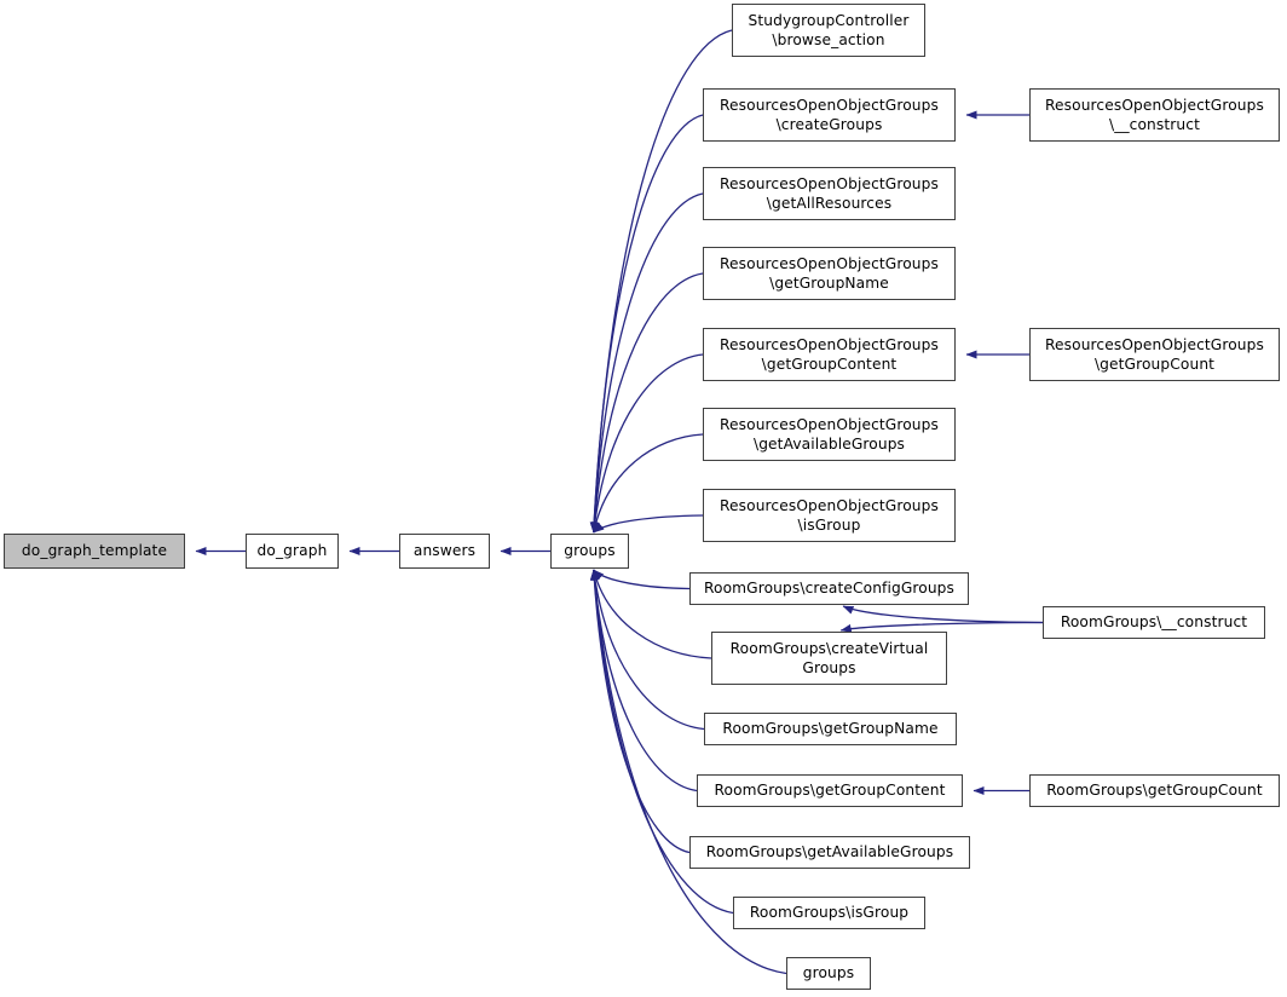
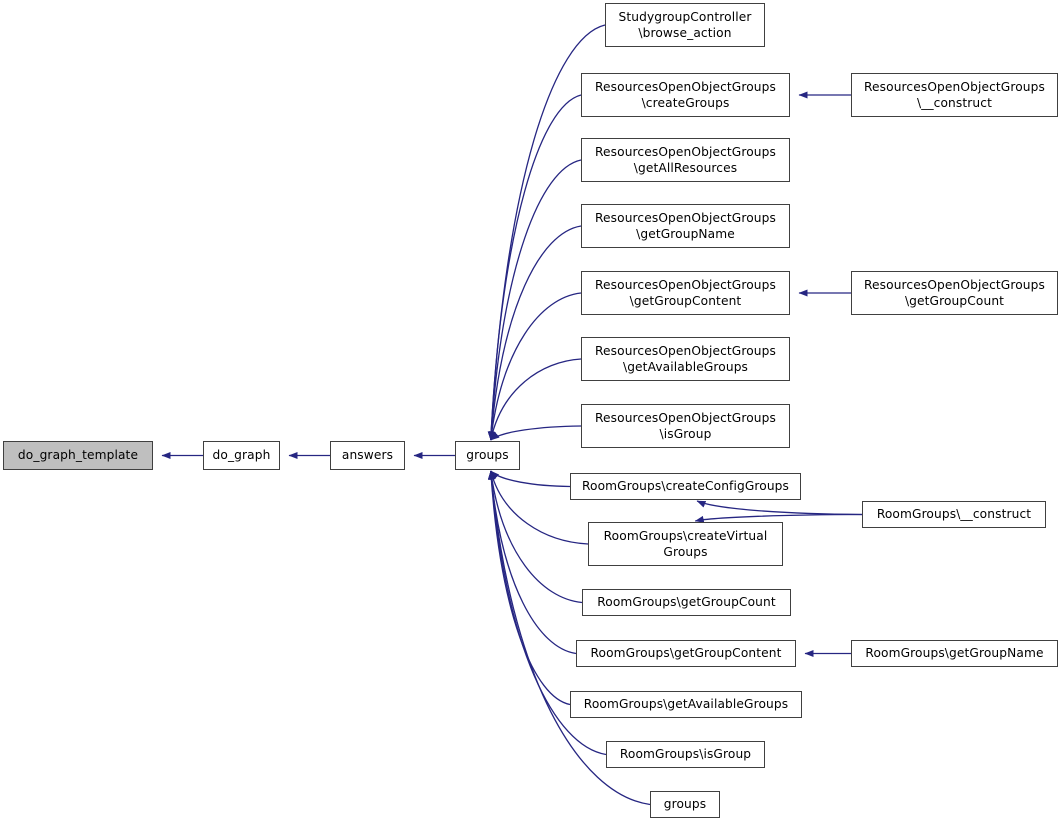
  do_graph_template
  do_graph
  answers
  groups
  StudygroupController
  \browse_action
  ResourcesOpenObjectGroups
  \createGroups
  ResourcesOpenObjectGroups
  \__construct
  ResourcesOpenObjectGroups
  \getAllResources
  ResourcesOpenObjectGroups
  \getGroupName
  ResourcesOpenObjectGroups
  \getGroupContent
  ResourcesOpenObjectGroups
  \getGroupCount
  ResourcesOpenObjectGroups
  \getAvailableGroups
  ResourcesOpenObjectGroups
  \isGroup
  RoomGroups\createConfigGroups
  RoomGroups\__construct
  RoomGroups\createVirtual
  Groups
- RoomGroups\getGroupName
+ RoomGroups\getGroupCount
  RoomGroups\getGroupContent
- RoomGroups\getGroupCount
+ RoomGroups\getGroupName
  RoomGroups\getAvailableGroups
  RoomGroups\isGroup
  groups
